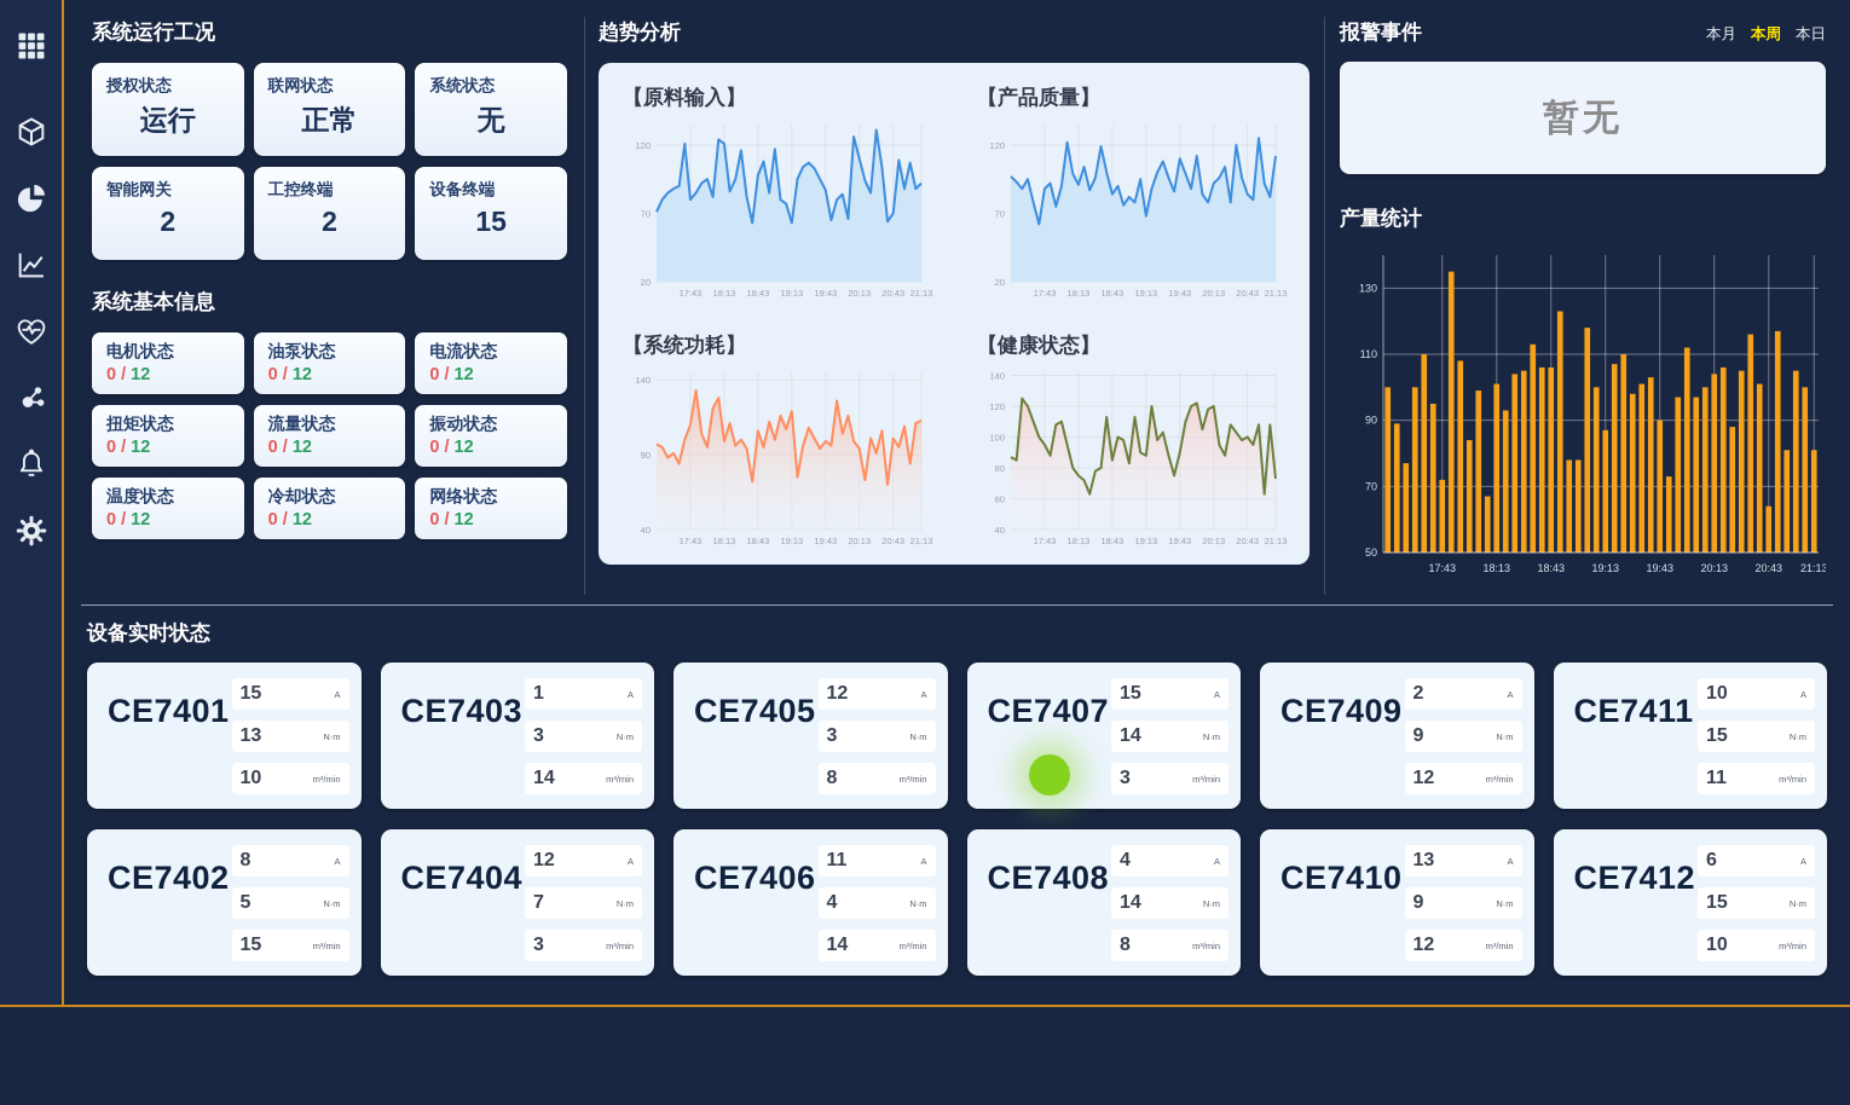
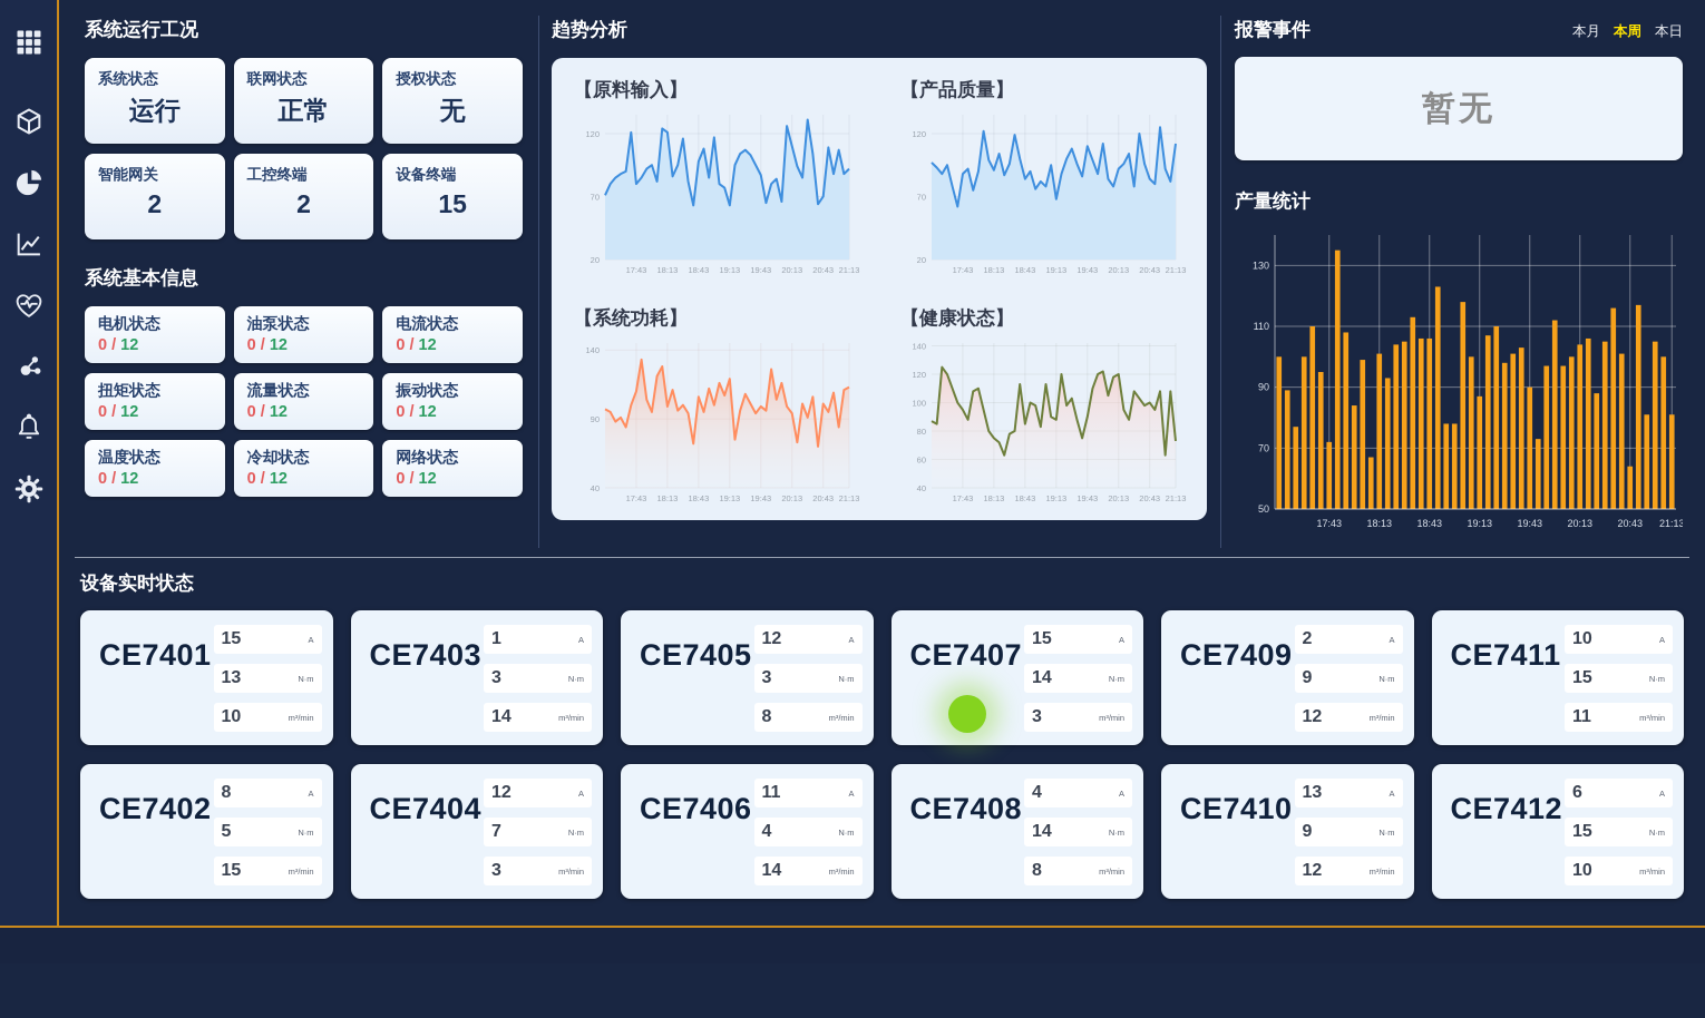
  系统运行工况
- 授权状态
+ 系统状态
  运行
  联网状态
  正常
- 系统状态
+ 授权状态
  无
  智能网关
  2
  工控终端
  2
  设备终端
  15
  系统基本信息
  电机状态
  0 / 12
  油泵状态
  0 / 12
  电流状态
  0 / 12
  扭矩状态
  0 / 12
  流量状态
  0 / 12
  振动状态
  0 / 12
  温度状态
  0 / 12
  冷却状态
  0 / 12
  网络状态
  0 / 12
  趋势分析
  【原料输入】
  20
  70
  120
  17:43
  18:13
  18:43
  19:13
  19:43
  20:13
  20:43
  21:13
  【产品质量】
  20
  70
  120
  17:43
  18:13
  18:43
  19:13
  19:43
  20:13
  20:43
  21:13
  【系统功耗】
  40
  90
  140
  17:43
  18:13
  18:43
  19:13
  19:43
  20:13
  20:43
  21:13
  【健康状态】
  40
  60
  80
  100
  120
  140
  17:43
  18:13
  18:43
  19:13
  19:43
  20:13
  20:43
  21:13
  报警事件
  本月
  本周
  本日
  暂无
  产量统计
  50
  70
  90
  110
  130
  17:43
  18:13
  18:43
  19:13
  19:43
  20:13
  20:43
  21:13
  设备实时状态
  CE7401
  15
  A
  13
  N·m
  10
  m³/min
  CE7403
  1
  A
  3
  N·m
  14
  m³/min
  CE7405
  12
  A
  3
  N·m
  8
  m³/min
  CE7407
  15
  A
  14
  N·m
  3
  m³/min
  CE7409
  2
  A
  9
  N·m
  12
  m³/min
  CE7411
  10
  A
  15
  N·m
  11
  m³/min
  CE7402
  8
  A
  5
  N·m
  15
  m³/min
  CE7404
  12
  A
  7
  N·m
  3
  m³/min
  CE7406
  11
  A
  4
  N·m
  14
  m³/min
  CE7408
  4
  A
  14
  N·m
  8
  m³/min
  CE7410
  13
  A
  9
  N·m
  12
  m³/min
  CE7412
  6
  A
  15
  N·m
  10
  m³/min
